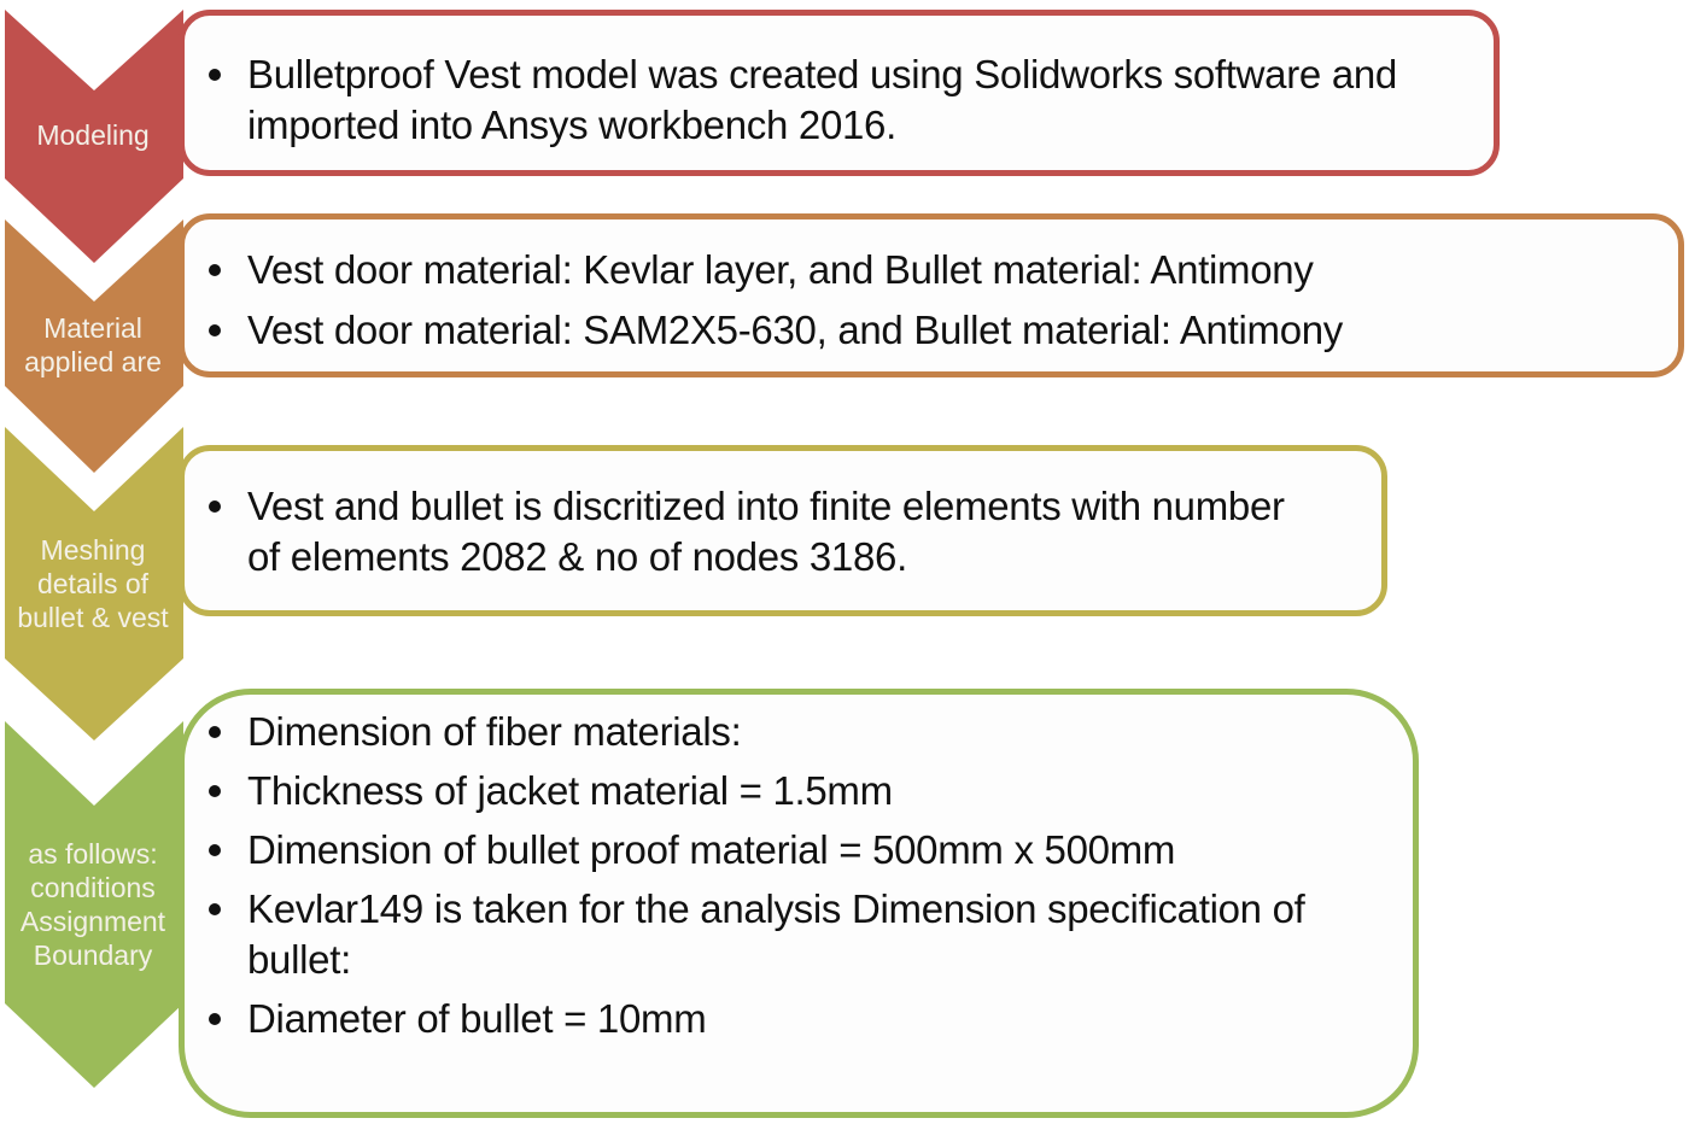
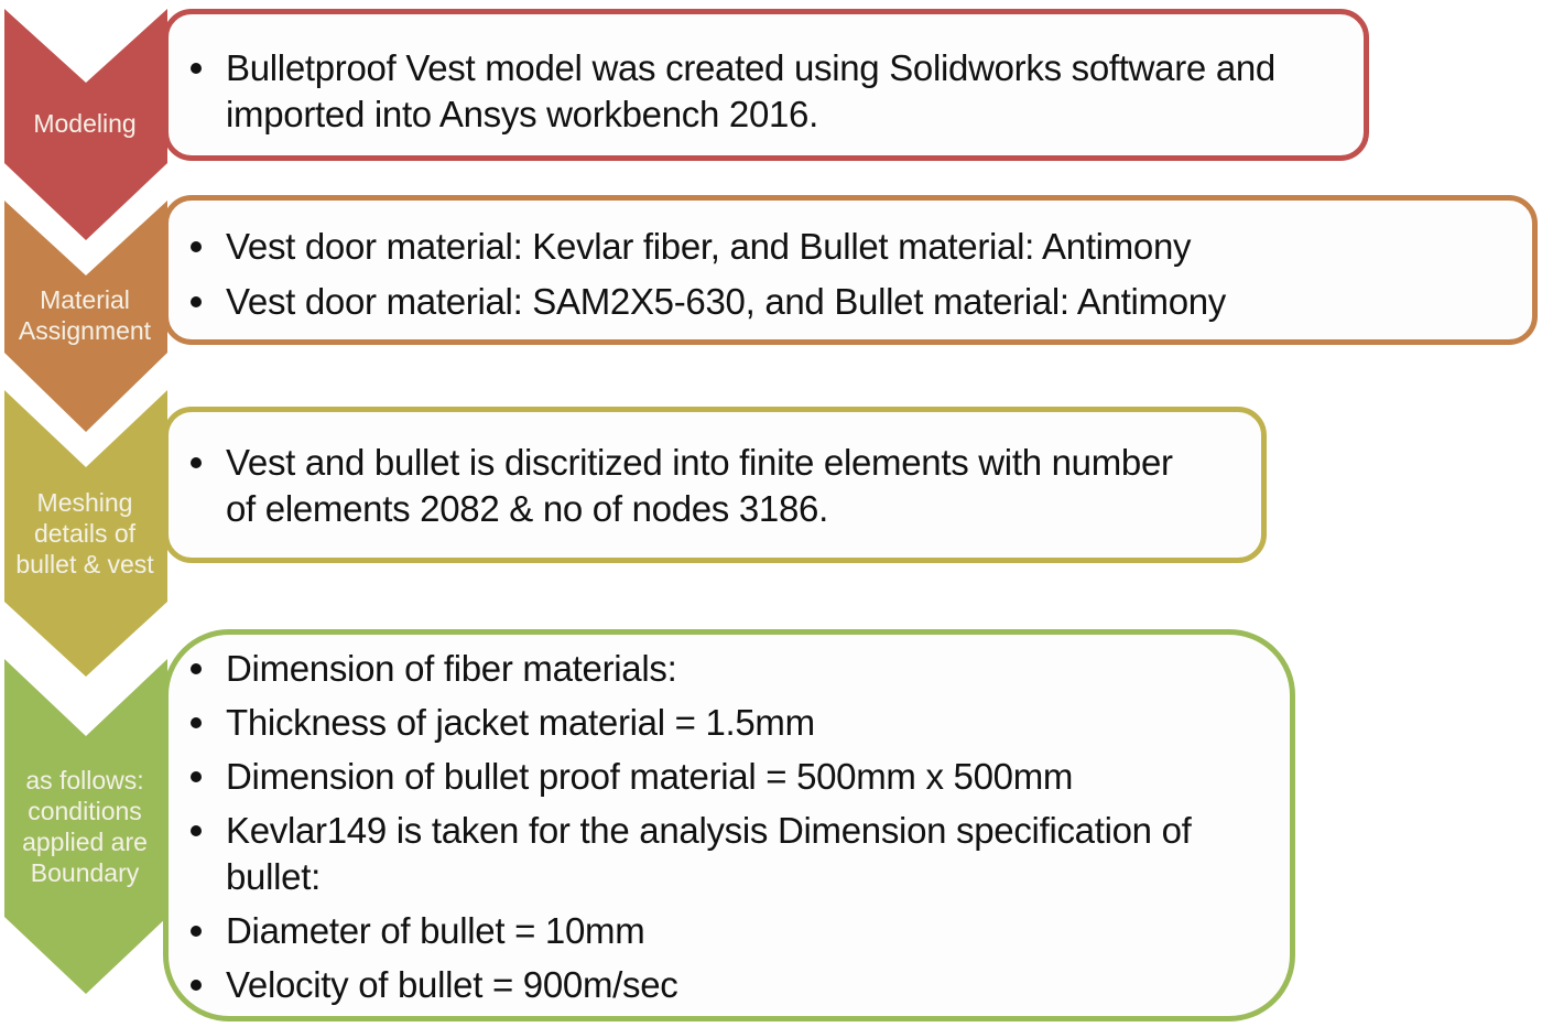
  Modeling
  Bulletproof Vest model was created using Solidworks software and imported into Ansys workbench 2016.
  Material
- applied are
+ Assignment
- Vest door material: Kevlar layer, and Bullet material: Antimony
+ Vest door material: Kevlar fiber, and Bullet material: Antimony
  Vest door material: SAM2X5-630, and Bullet material: Antimony
  Meshing
  details of
  bullet & vest
  Vest and bullet is discritized into finite elements with number of elements 2082 & no of nodes 3186.
  as follows:
  conditions
- Assignment
+ applied are
  Boundary
  Dimension of fiber materials:
  Thickness of jacket material = 1.5mm
  Dimension of bullet proof material = 500mm x 500mm
  Kevlar149 is taken for the analysis Dimension specification of bullet:
  Diameter of bullet = 10mm
+ Velocity of bullet = 900m/sec
